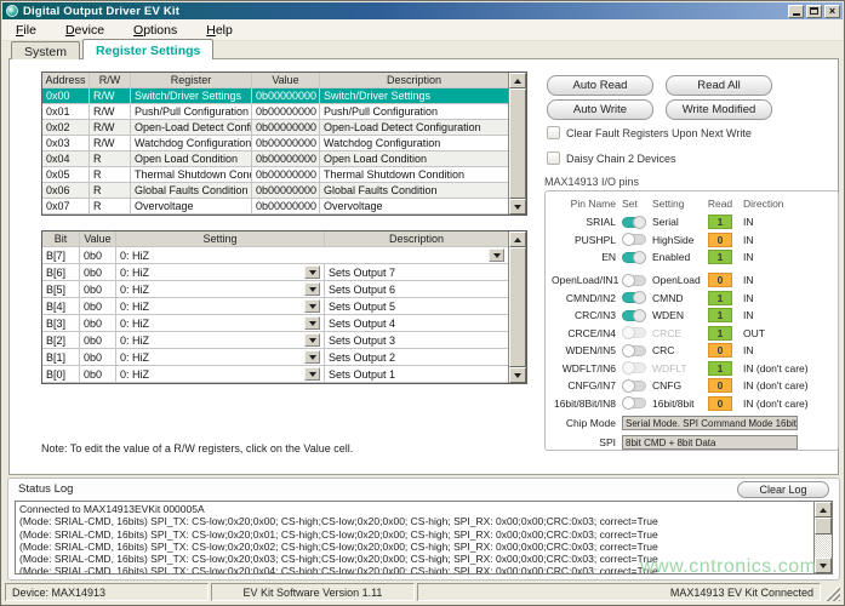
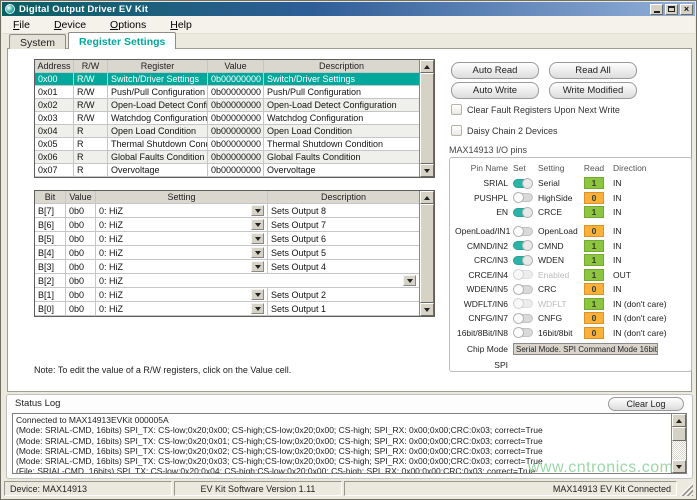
  Digital Output Driver EV Kit
  ×
  File
  Device
  Options
  Help
  System
  Register Settings
  Address
  R/W
  Register
  Value
  Description
  0x00
  R/W
  Switch/Driver Settings
  0b00000000
  Switch/Driver Settings
  0x01
  R/W
  Push/Pull Configuration
  0b00000000
  Push/Pull Configuration
  0x02
  R/W
  Open-Load Detect Confi
  0b00000000
  Open-Load Detect Configuration
  0x03
  R/W
  Watchdog Configuration
  0b00000000
  Watchdog Configuration
  0x04
  R
  Open Load Condition
  0b00000000
  Open Load Condition
  0x05
  R
  Thermal Shutdown Con
  0b00000000
  Thermal Shutdown Condition
  0x06
  R
  Global Faults Condition
  0b00000000
  Global Faults Condition
  0x07
  R
  Overvoltage
  0b00000000
  Overvoltage
  Bit
  Value
  Setting
  Description
  B[7]
  0b0
  0: HiZ
+ Sets Output 8
  B[6]
  0b0
  0: HiZ
  Sets Output 7
  B[5]
  0b0
  0: HiZ
  Sets Output 6
  B[4]
  0b0
  0: HiZ
  Sets Output 5
  B[3]
  0b0
  0: HiZ
  Sets Output 4
  B[2]
  0b0
  0: HiZ
- Sets Output 3
  B[1]
  0b0
  0: HiZ
  Sets Output 2
  B[0]
  0b0
  0: HiZ
  Sets Output 1
  Note: To edit the value of a R/W registers, click on the Value cell.
  Auto Read
  Read All
  Auto Write
  Write Modified
  Clear Fault Registers Upon Next Write
  Daisy Chain 2 Devices
  MAX14913 I/O pins
  Pin Name
  Set
  Setting
  Read
  Direction
  SRIAL
  Serial
  1
  IN
  PUSHPL
  HighSide
  0
  IN
  EN
- Enabled
+ CRCE
  1
  IN
  OpenLoad/IN1
  OpenLoad
  0
  IN
  CMND/IN2
  CMND
  1
  IN
  CRC/IN3
  WDEN
  1
  IN
  CRCE/IN4
- CRCE
+ Enabled
  1
  OUT
  WDEN/IN5
  CRC
  0
  IN
  WDFLT/IN6
  WDFLT
  1
  IN (don't care)
  CNFG/IN7
  CNFG
  0
  IN (don't care)
  16bit/8Bit/IN8
  16bit/8bit
  0
  IN (don't care)
  Chip Mode
  Serial Mode. SPI Command Mode 16bit
  SPI
- 8bit CMD + 8bit Data
  Status Log
  Clear Log
  Connected to MAX14913EVKit 000005A
  (Mode: SRIAL-CMD, 16bits) SPI_TX: CS-low;0x20;0x00; CS-high;CS-low;0x20;0x00; CS-high; SPI_RX: 0x00;0x00;CRC:0x03; correct=True
  (Mode: SRIAL-CMD, 16bits) SPI_TX: CS-low;0x20;0x01; CS-high;CS-low;0x20;0x00; CS-high; SPI_RX: 0x00;0x00;CRC:0x03; correct=True
  (Mode: SRIAL-CMD, 16bits) SPI_TX: CS-low;0x20;0x02; CS-high;CS-low;0x20;0x00; CS-high; SPI_RX: 0x00;0x00;CRC:0x03; correct=True
  (Mode: SRIAL-CMD, 16bits) SPI_TX: CS-low;0x20;0x03; CS-high;CS-low;0x20;0x00; CS-high; SPI_RX: 0x00;0x00;CRC:0x03; correct=True
- (Mode: SRIAL-CMD, 16bits) SPI_TX: CS-low;0x20;0x04; CS-high;CS-low;0x20;0x00; CS-high; SPI_RX: 0x00;0x00;CRC:0x03; correct=True
+ (File: SRIAL-CMD, 16bits) SPI_TX: CS-low;0x20;0x04; CS-high;CS-low;0x20;0x00; CS-high; SPI_RX: 0x00;0x00;CRC:0x03; correct=True
  Device: MAX14913
  EV Kit Software Version 1.11
  MAX14913 EV Kit Connected
  www.cntronics.com
